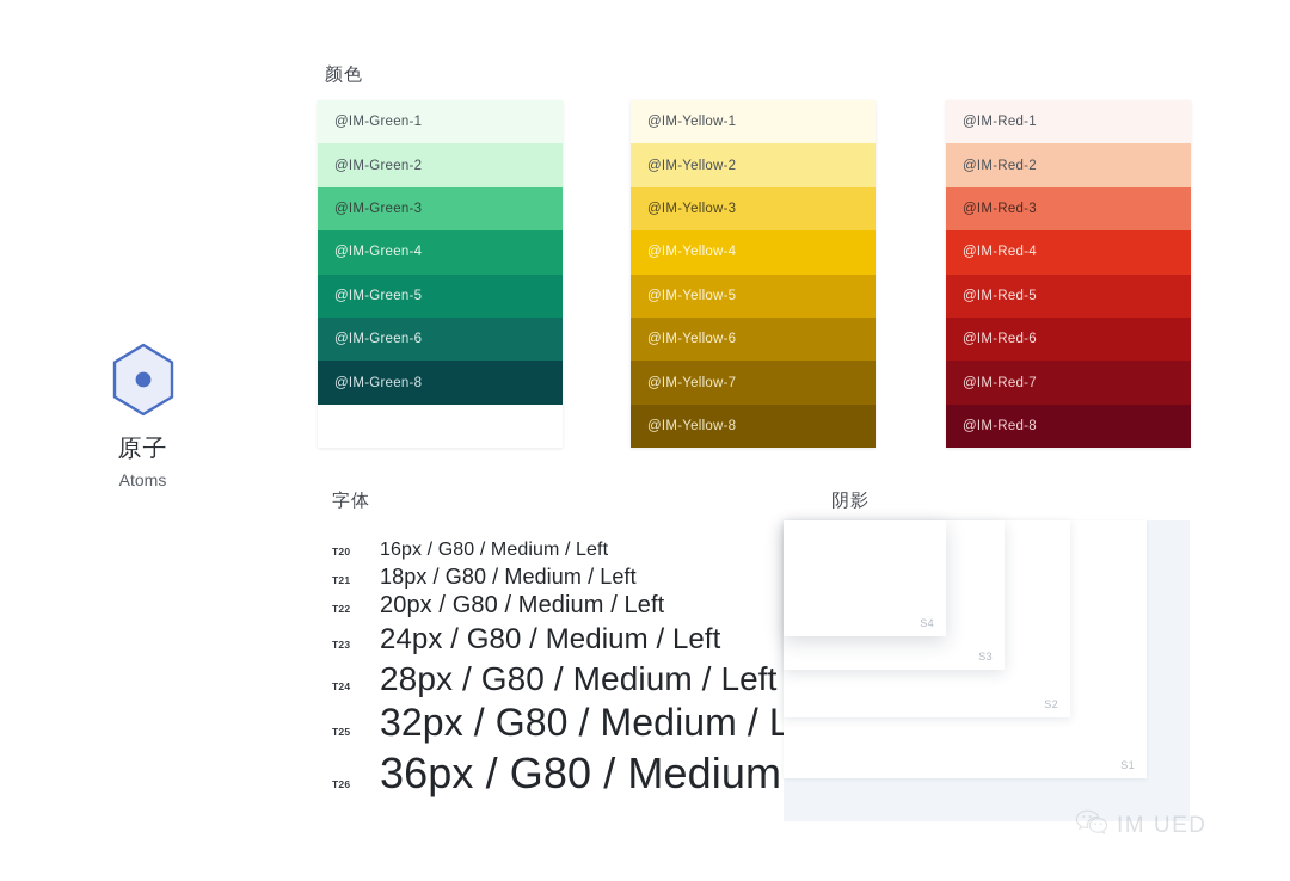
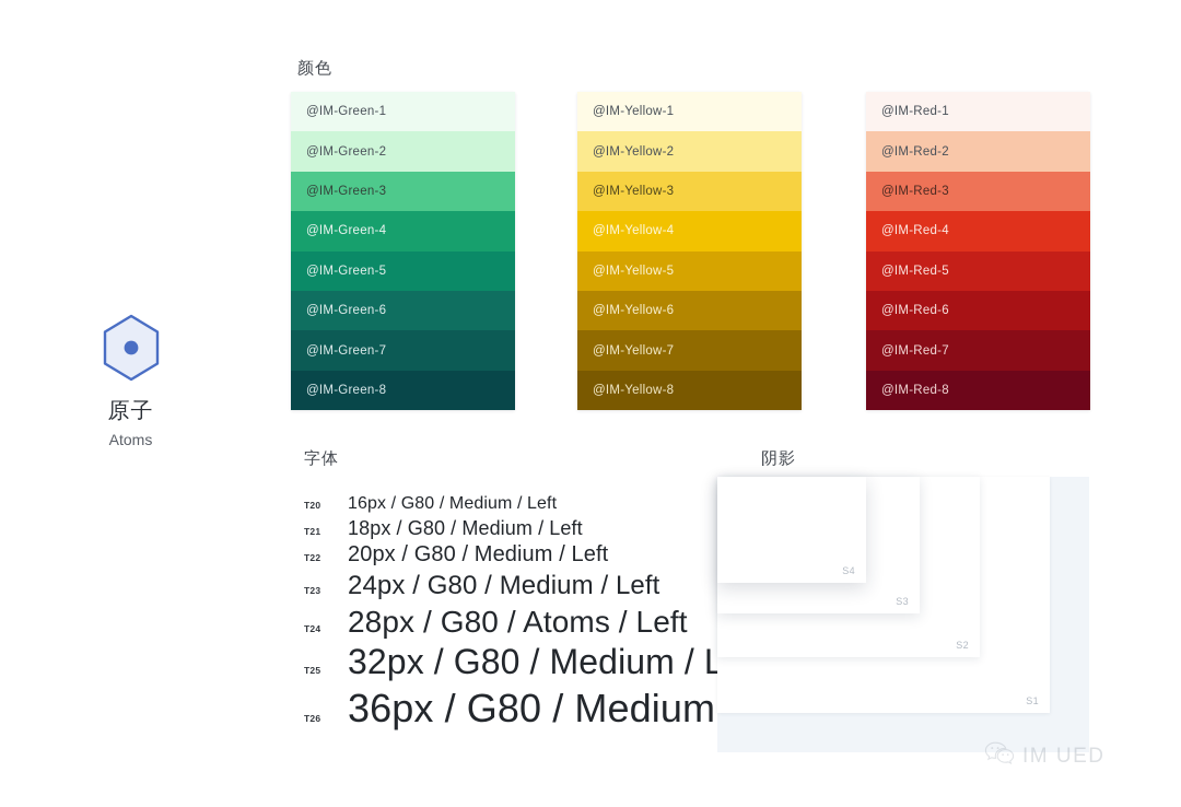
  原子
  Atoms
  颜色
  @IM-Green-1
  @IM-Green-2
  @IM-Green-3
  @IM-Green-4
  @IM-Green-5
  @IM-Green-6
+ @IM-Green-7
  @IM-Green-8
  @IM-Yellow-1
  @IM-Yellow-2
  @IM-Yellow-3
  @IM-Yellow-4
  @IM-Yellow-5
  @IM-Yellow-6
  @IM-Yellow-7
  @IM-Yellow-8
  @IM-Red-1
  @IM-Red-2
  @IM-Red-3
  @IM-Red-4
  @IM-Red-5
  @IM-Red-6
  @IM-Red-7
  @IM-Red-8
  字体
  T20
  16px / G80 / Medium / Left
  T21
  18px / G80 / Medium / Left
  T22
  20px / G80 / Medium / Left
  T23
  24px / G80 / Medium / Left
  T24
- 28px / G80 / Medium / Left
+ 28px / G80 / Atoms / Left
  T25
  32px / G80 / Medium / L
  T26
  36px / G80 / Medium
  阴影
  S1
  S2
  S3
  S4
  IM UED
